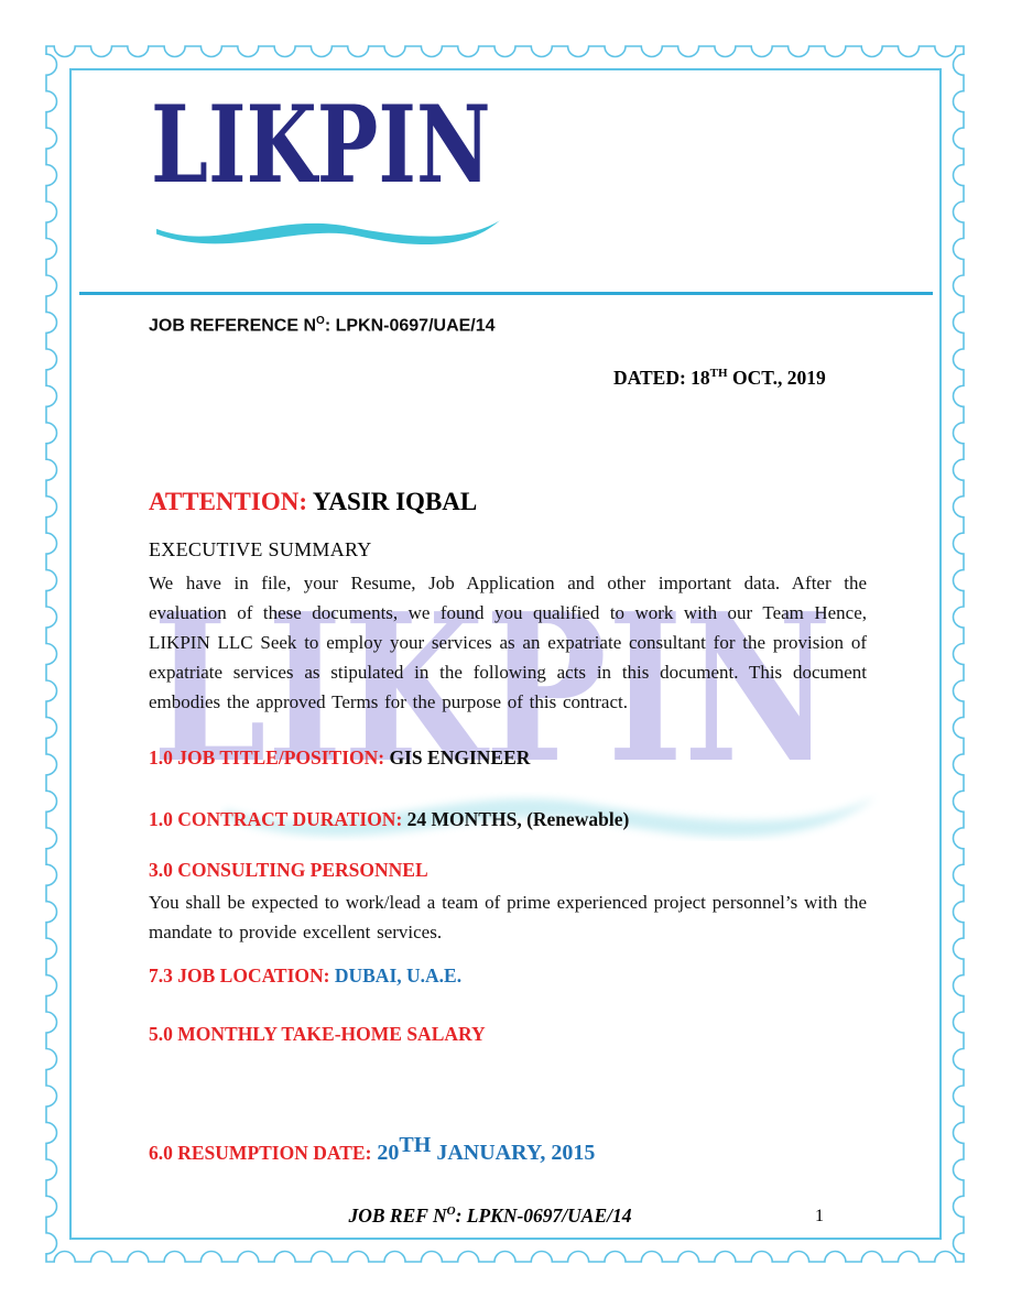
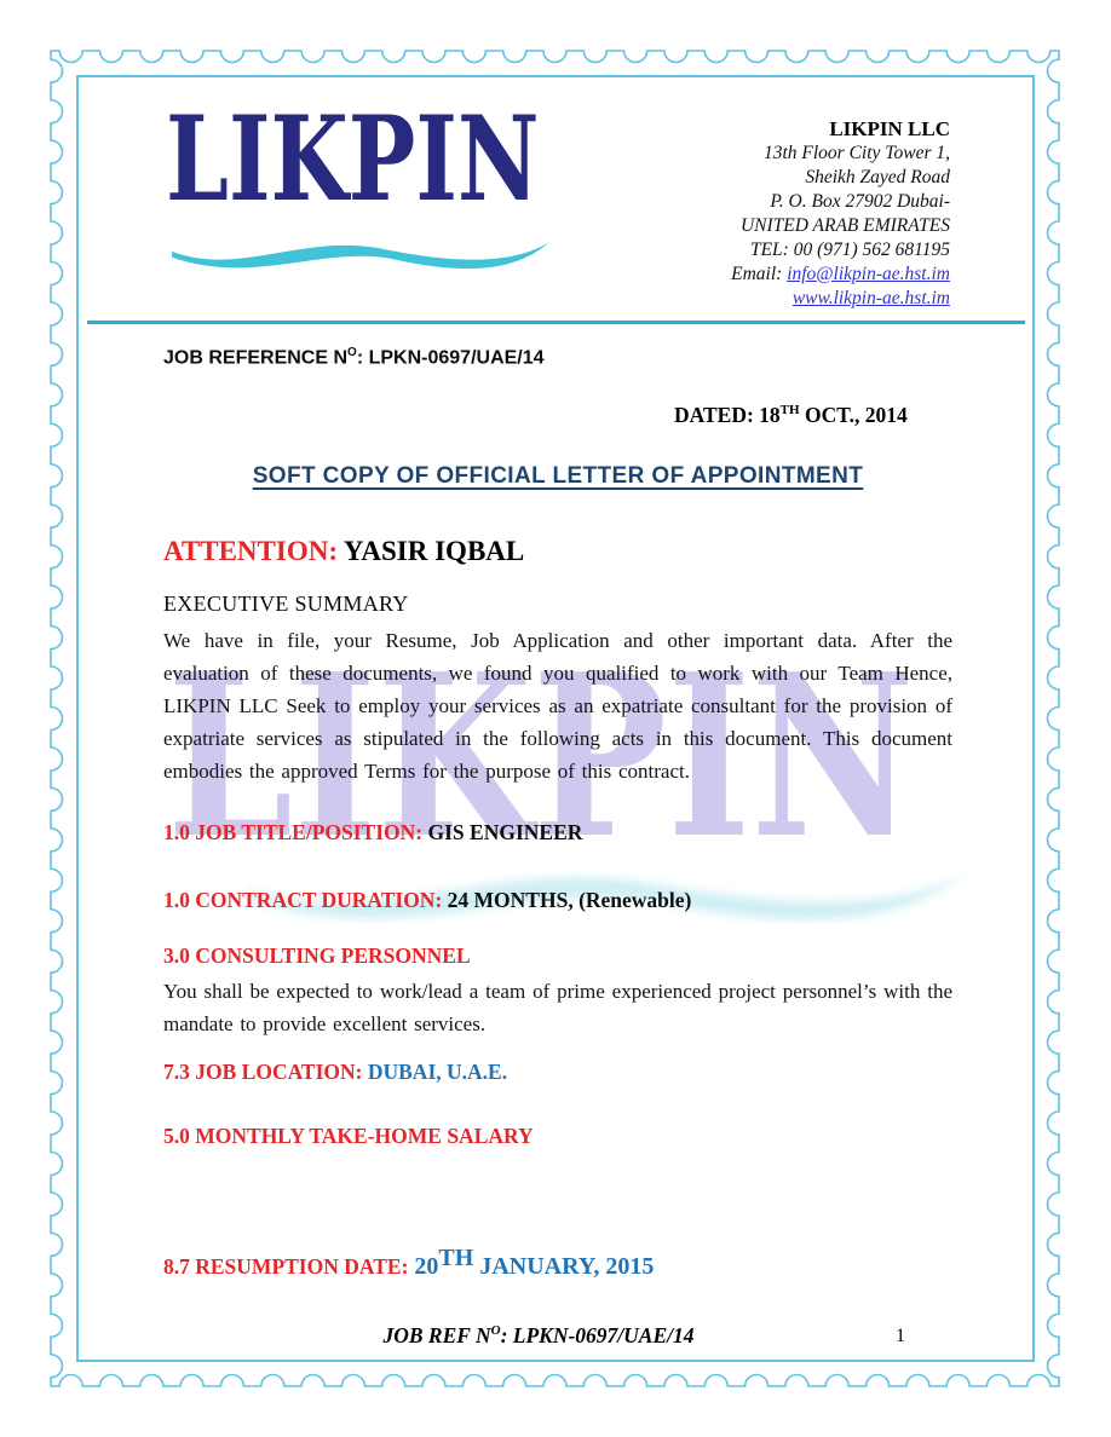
  LIKPIN
  LIKPIN
+ LIKPIN LLC
+ 13th Floor City Tower 1,
+ Sheikh Zayed Road
+ P. O. Box 27902 Dubai-
+ UNITED ARAB EMIRATES
+ TEL: 00 (971) 562 681195
+ Email: info@likpin-ae.hst.im
+ www.likpin-ae.hst.im
  JOB REFERENCE NO: LPKN-0697/UAE/14
- DATED: 18TH OCT., 2019
+ DATED: 18TH OCT., 2014
+ SOFT COPY OF OFFICIAL LETTER OF APPOINTMENT
  ATTENTION: YASIR IQBAL
  EXECUTIVE SUMMARY
  We have in file, your Resume, Job Application and other important data. After the evaluation of these documents, we found you qualified to work with our Team Hence, LIKPIN LLC Seek to employ your services as an expatriate consultant for the provision of expatriate services as stipulated in the following acts in this document. This document embodies the approved Terms for the purpose of this contract.
  1.0 JOB TITLE/POSITION: GIS ENGINEER
  1.0 CONTRACT DURATION: 24 MONTHS, (Renewable)
  3.0 CONSULTING PERSONNEL
  You shall be expected to work/lead a team of prime experienced project personnel’s with the mandate to provide excellent services.
  7.3 JOB LOCATION: DUBAI, U.A.E.
  5.0 MONTHLY TAKE-HOME SALARY
- 6.0 RESUMPTION DATE: 20TH JANUARY, 2015
+ 8.7 RESUMPTION DATE: 20TH JANUARY, 2015
  JOB REF NO: LPKN-0697/UAE/14
  1
